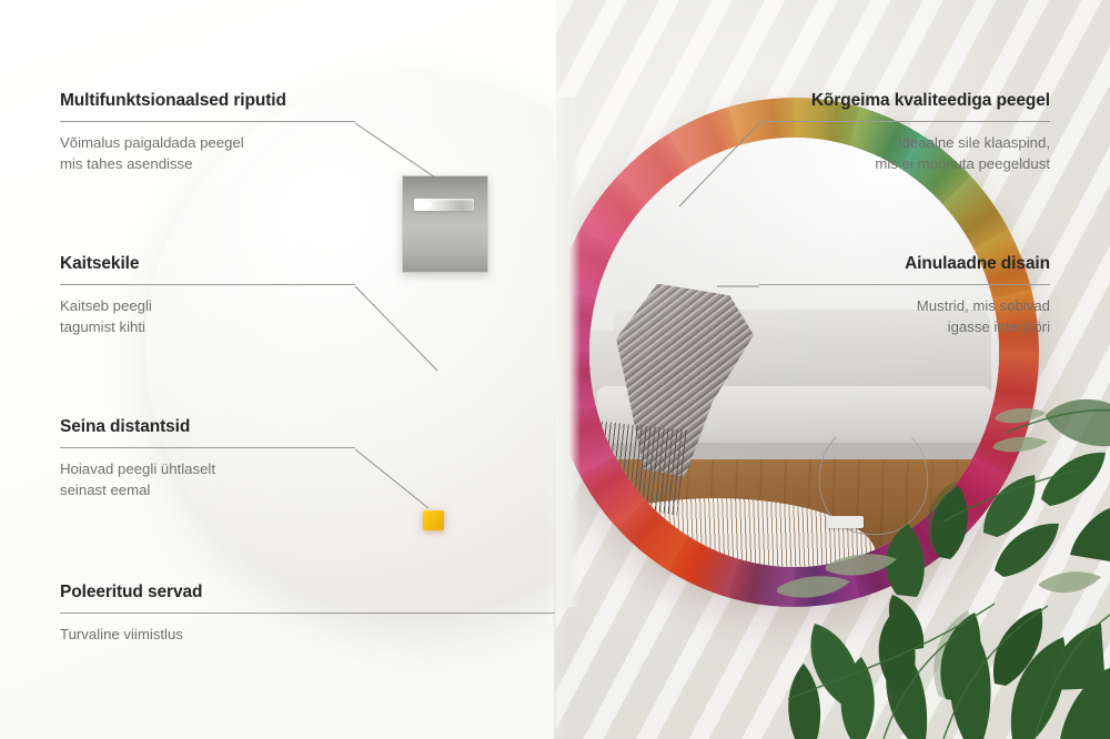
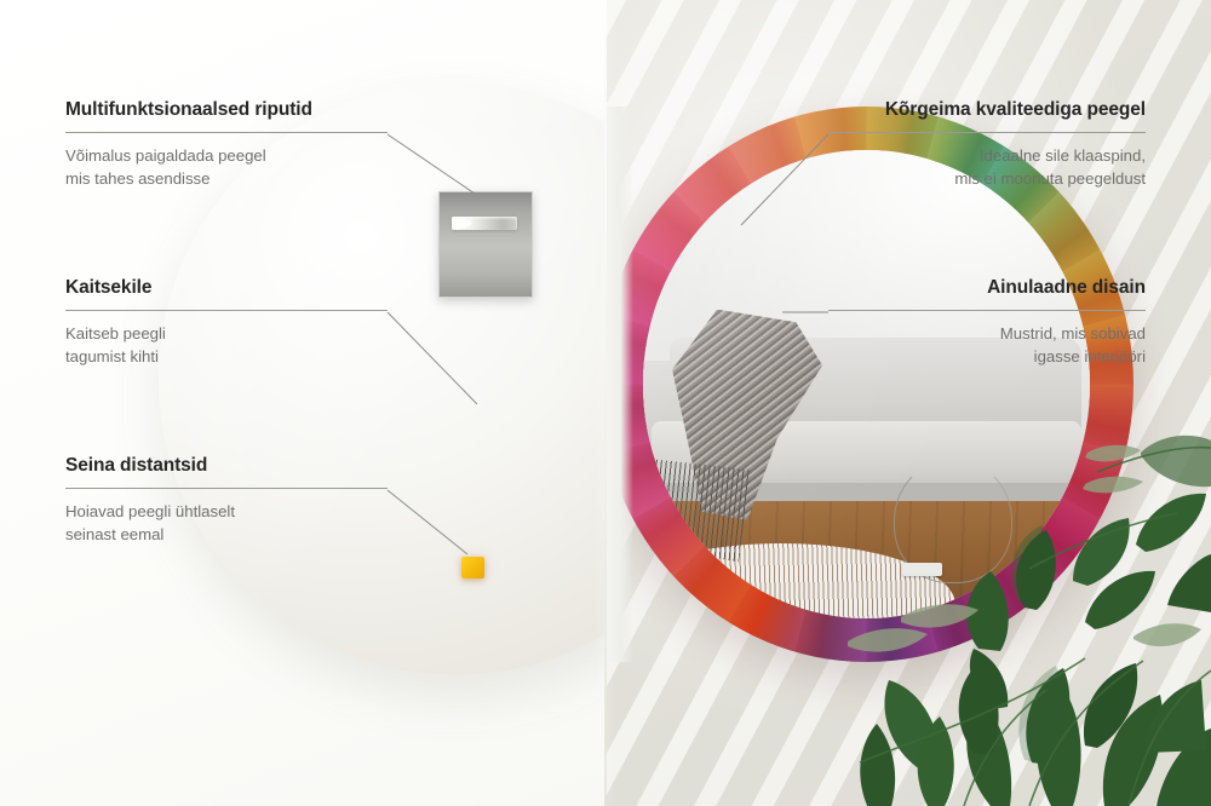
  Multifunktsionaalsed riputid
  Võimalus paigaldada peegel
  mis tahes asendisse
  Kaitsekile
  Kaitseb peegli
  tagumist kihti
  Seina distantsid
  Hoiavad peegli ühtlaselt
  seinast eemal
- Poleeritud servad
- Turvaline viimistlus
  Kõrgeima kvaliteediga peegel
  Ideaalne sile klaaspind,
  mis ei moonuta peegeldust
  Ainulaadne disain
  Mustrid, mis sobivad
  igasse interjööri
